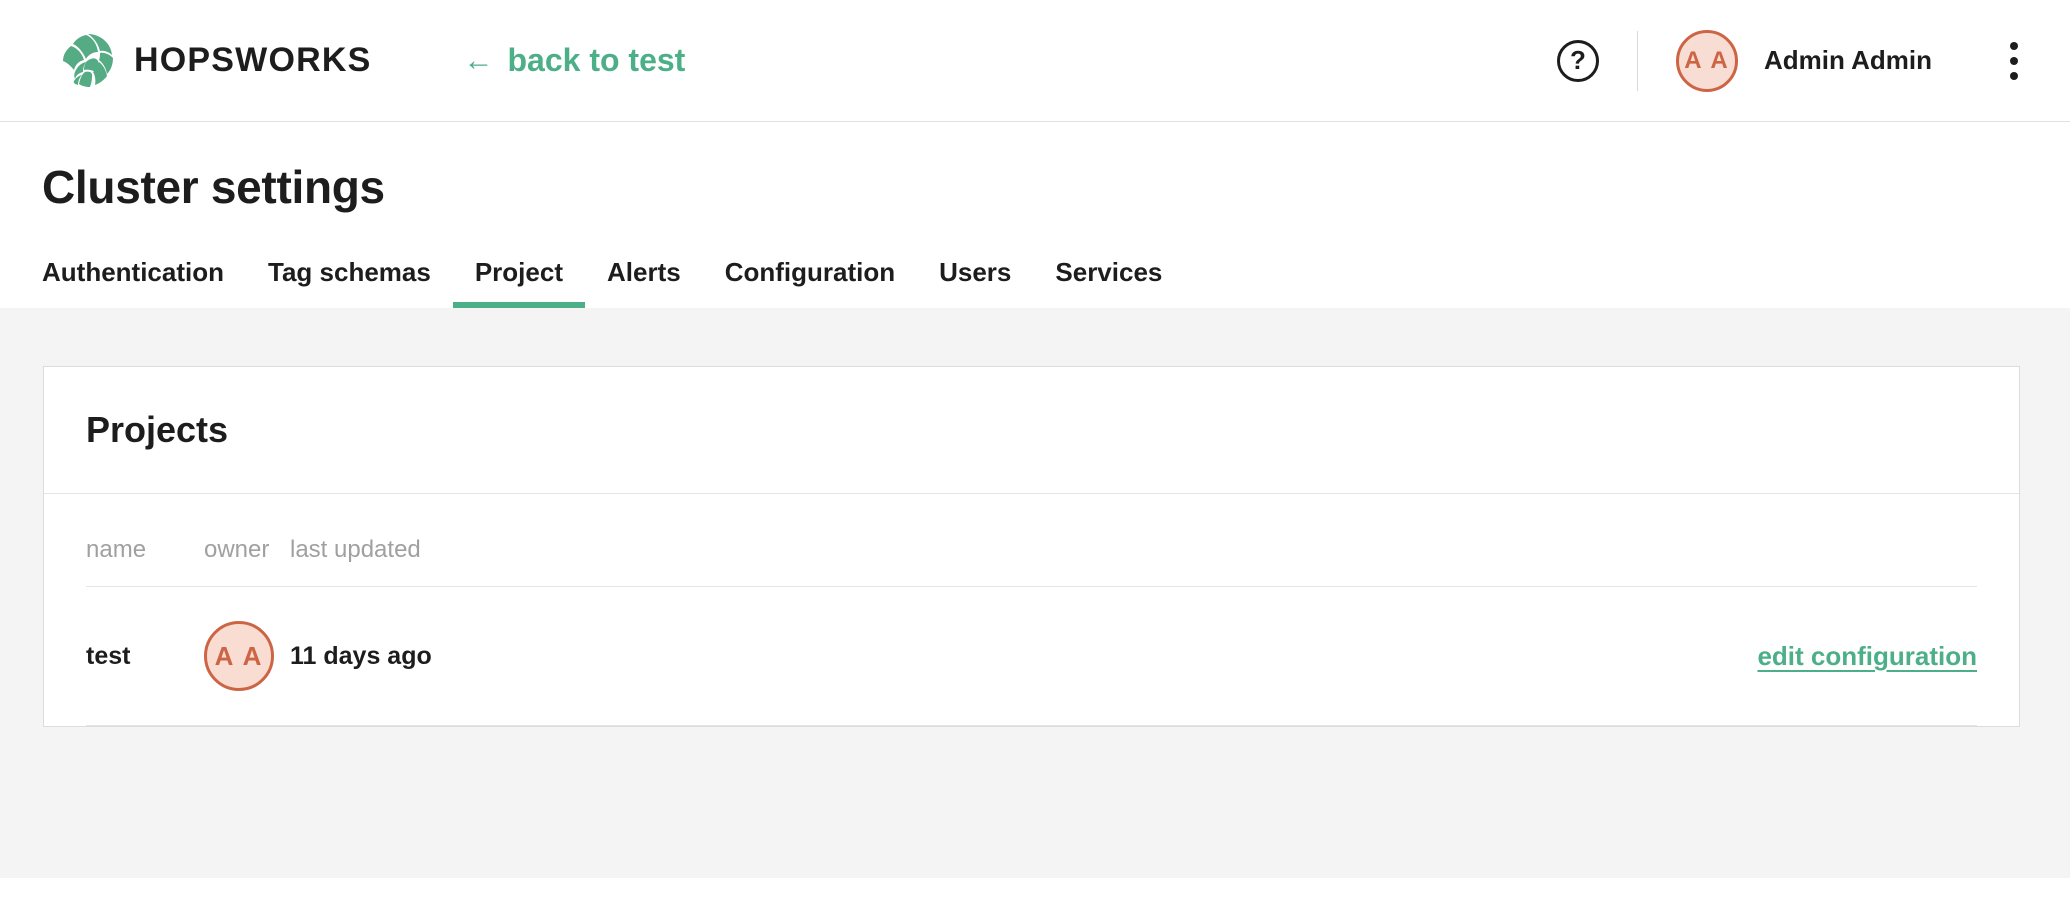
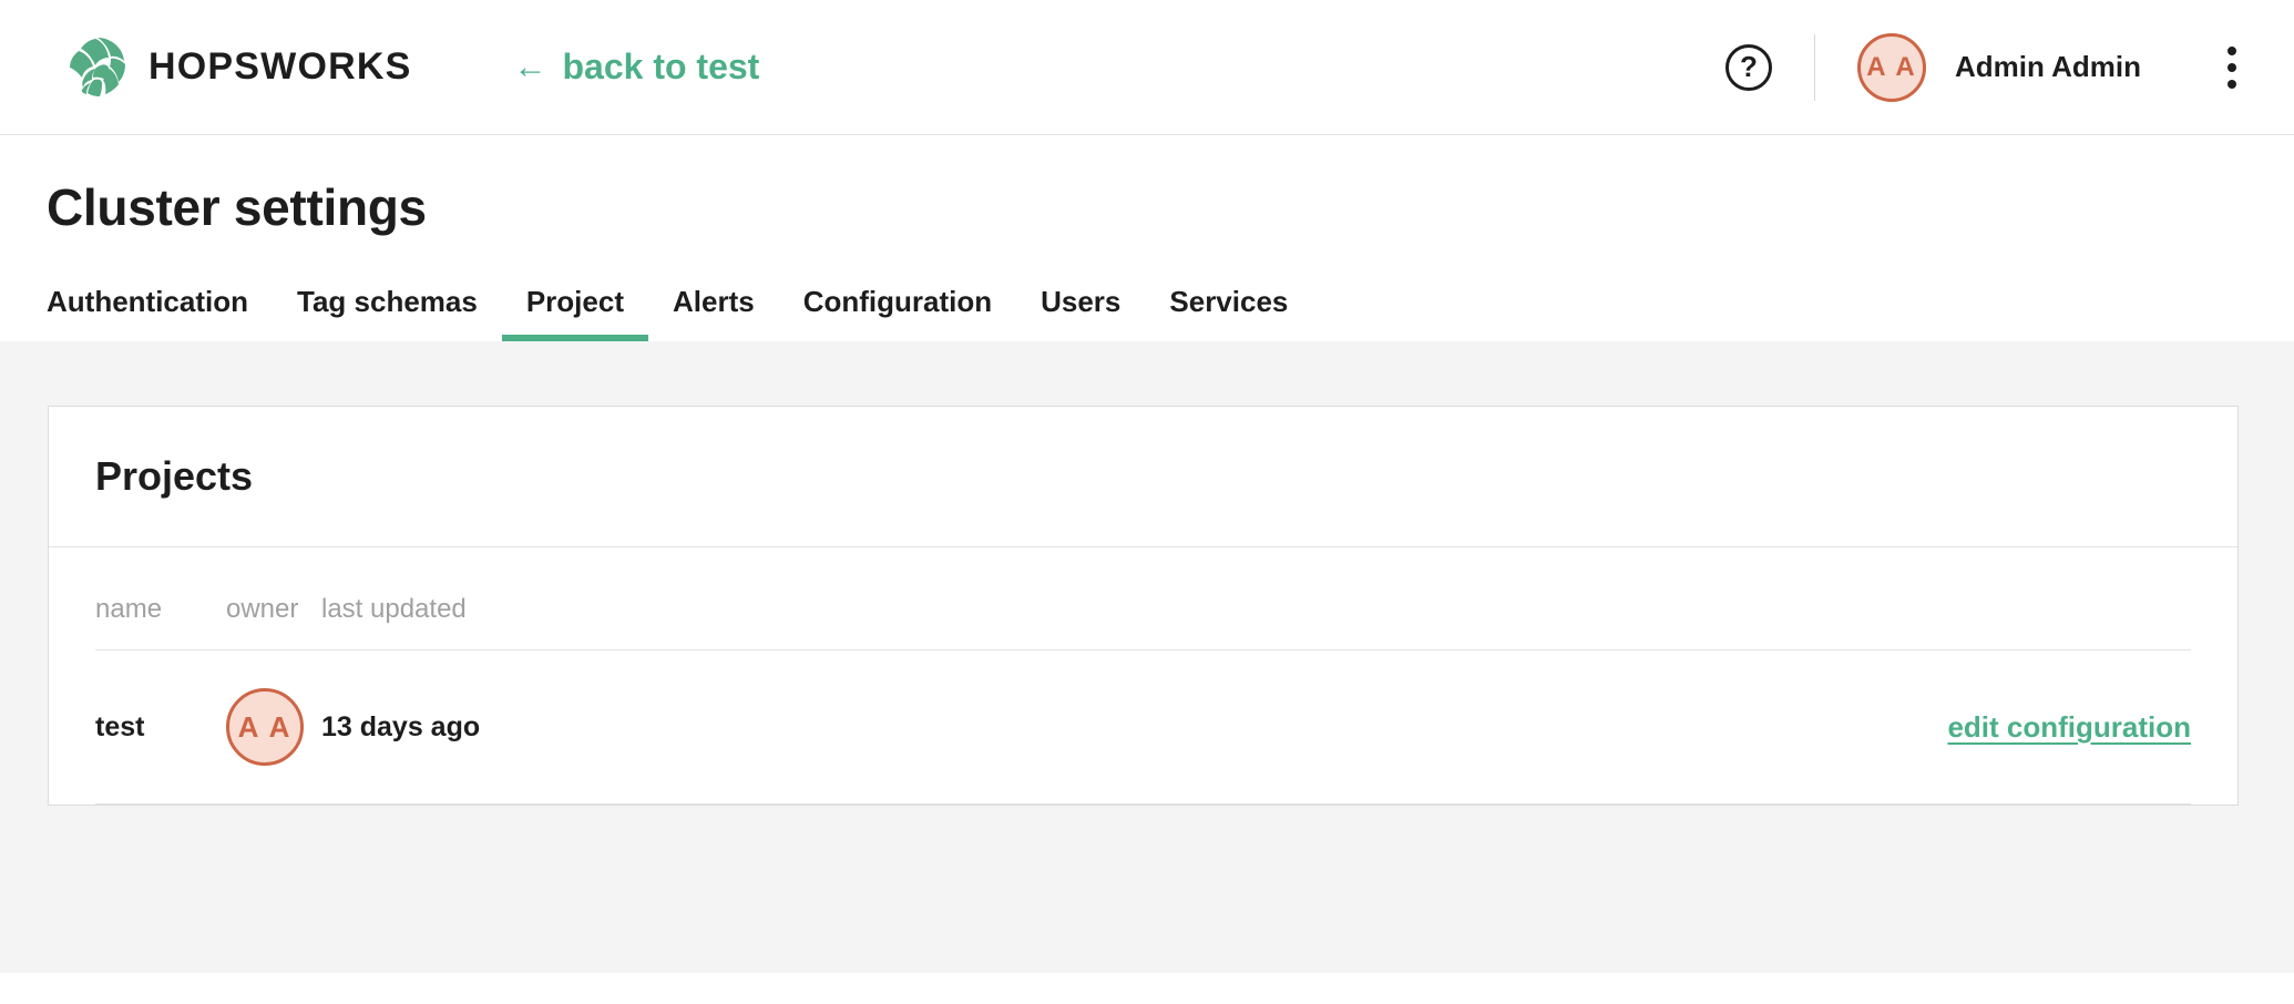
  HOPSWORKS
  ←
  back to test
  ?
  A A
  Admin Admin
  Cluster settings
  Authentication
  Tag schemas
  Project
  Alerts
  Configuration
  Users
  Services
  Projects
  name	owner	last updated
- test	A A	11 days ago	edit configuration
+ test	A A	13 days ago	edit configuration
